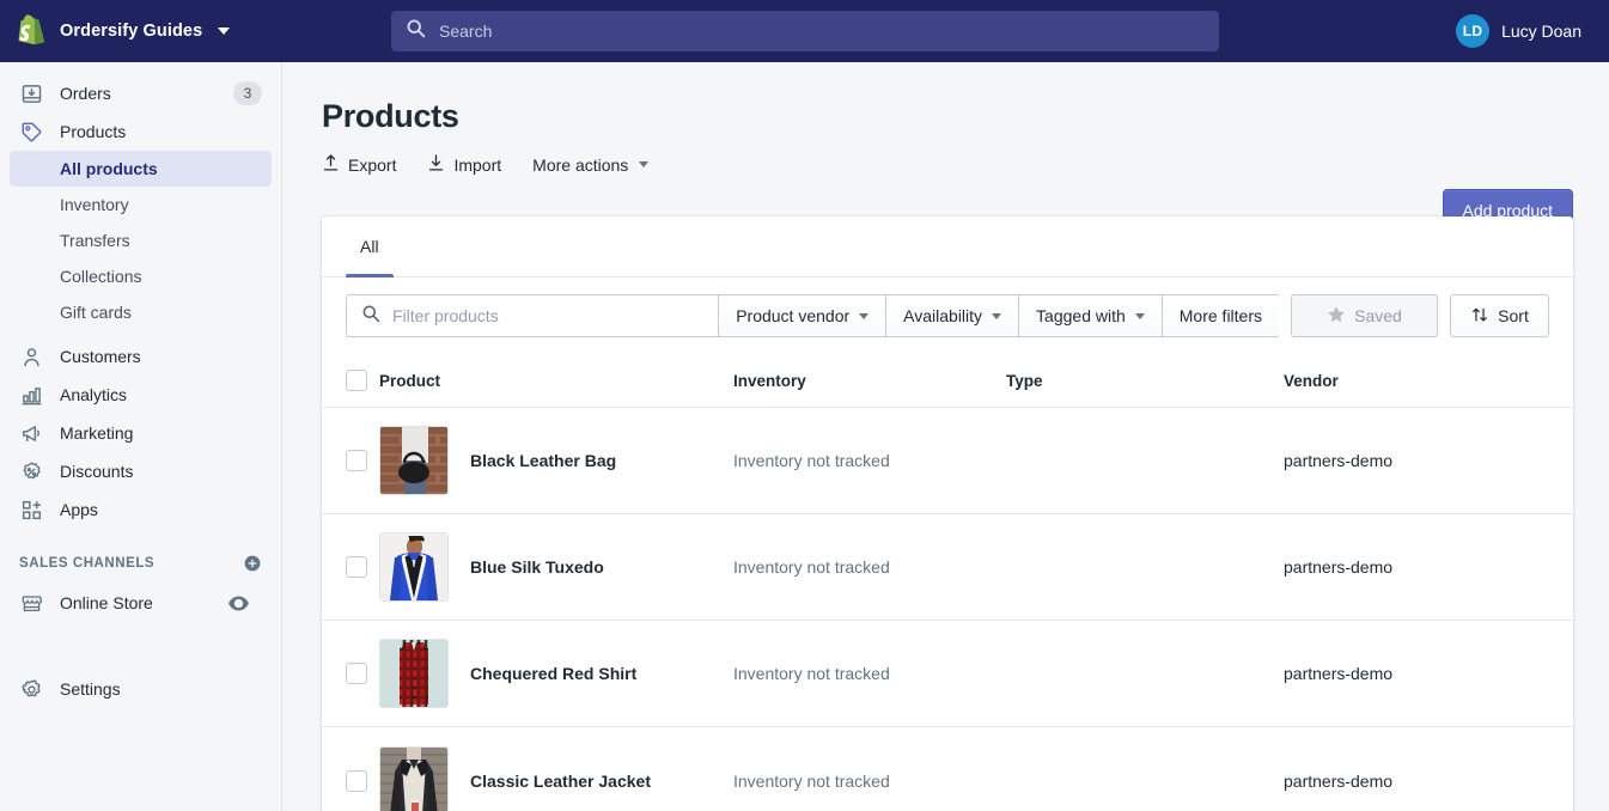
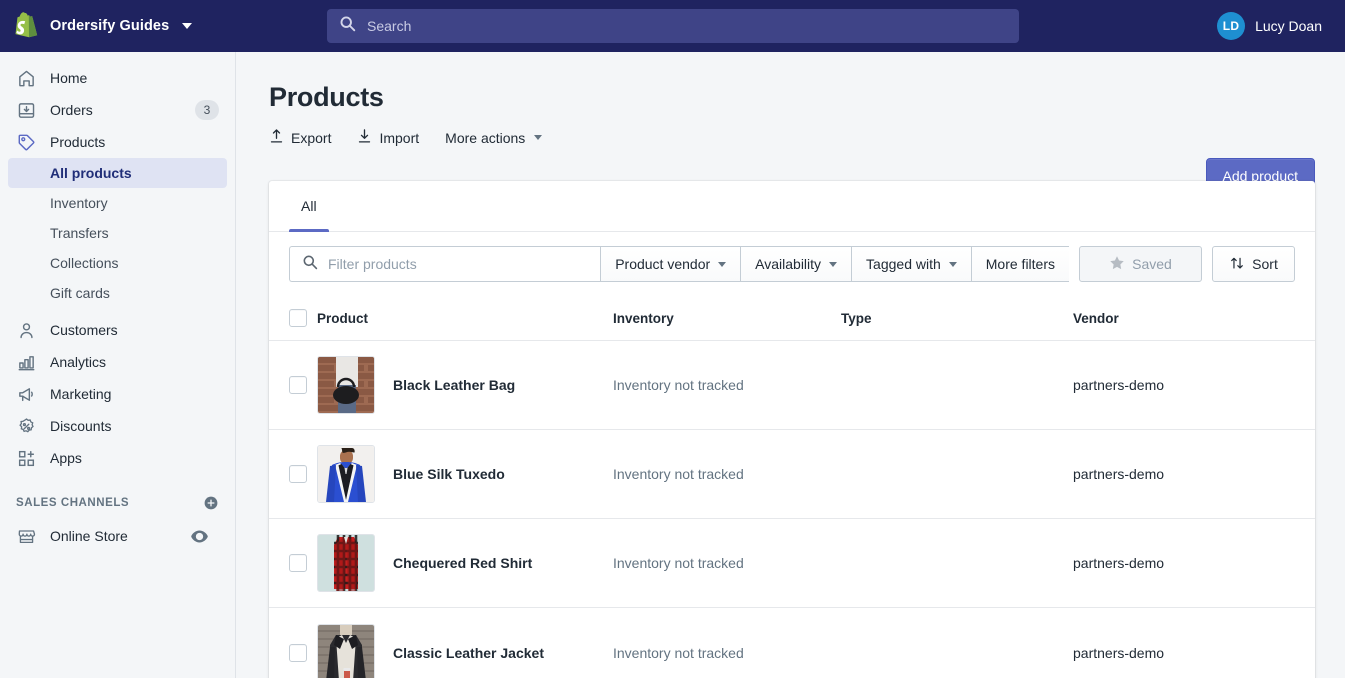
  Ordersify Guides
  Search
  LD
  Lucy Doan
+ Home
  Orders
  3
  Products
  All products
  Inventory
  Transfers
  Collections
  Gift cards
  Customers
  Analytics
  Marketing
  Discounts
  Apps
  SALES CHANNELS
  Online Store
- Settings
  Products
  Export
  Import
  More actions
  Add product
  All
  Filter products
  Product vendor
  Availability
  Tagged with
  More filters
  Saved
  Sort
  Product
  Inventory
  Type
  Vendor
  Black Leather Bag
  Inventory not tracked
  partners-demo
  Blue Silk Tuxedo
  Inventory not tracked
  partners-demo
  Chequered Red Shirt
  Inventory not tracked
  partners-demo
  Classic Leather Jacket
  Inventory not tracked
  partners-demo
